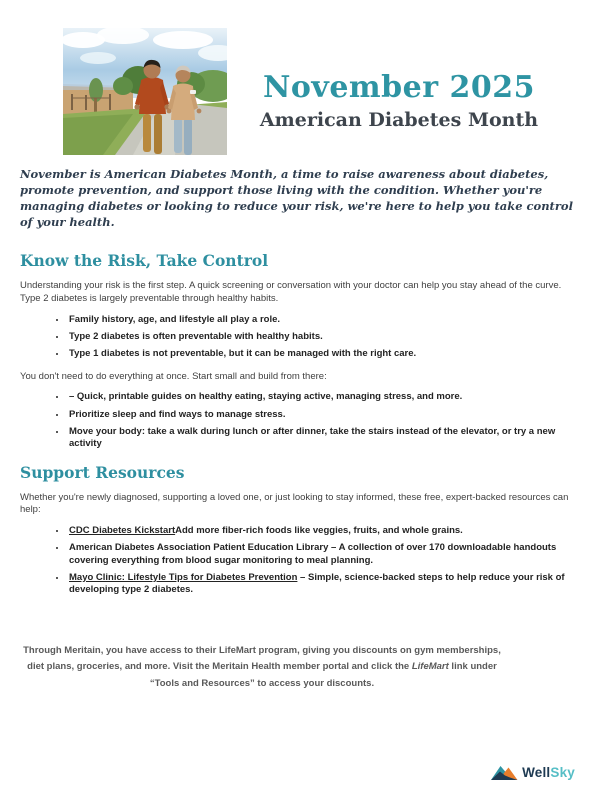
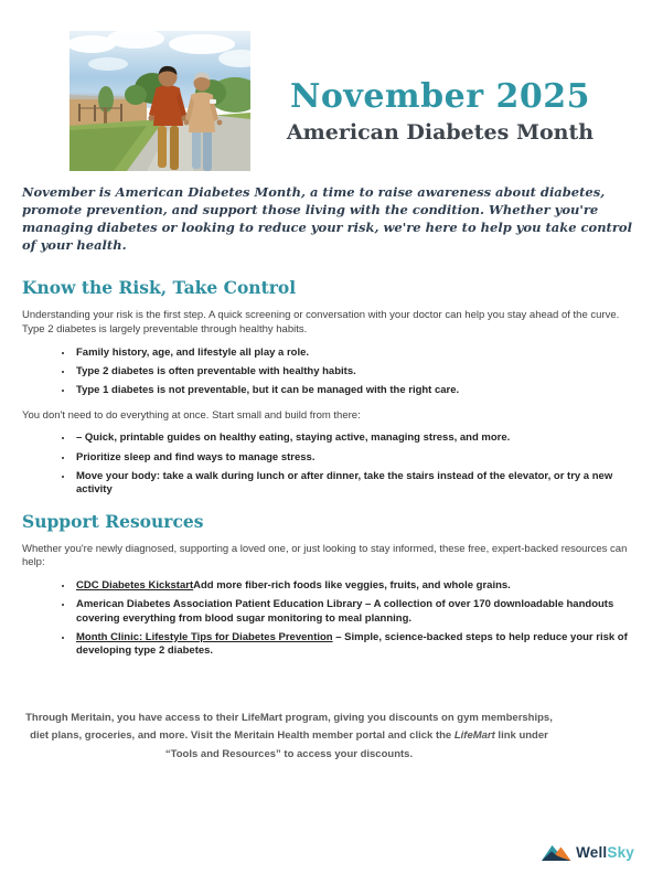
  November 2025
  American Diabetes Month
  November is American Diabetes Month, a time to raise awareness about diabetes, promote prevention, and support those living with the condition. Whether you're managing diabetes or looking to reduce your risk, we're here to help you take control of your health.
  Know the Risk, Take Control
  Understanding your risk is the first step. A quick screening or conversation with your doctor can help you stay ahead of the curve. Type 2 diabetes is largely preventable through healthy habits.
  Family history, age, and lifestyle all play a role.
  Type 2 diabetes is often preventable with healthy habits.
  Type 1 diabetes is not preventable, but it can be managed with the right care.
  You don't need to do everything at once. Start small and build from there:
  – Quick, printable guides on healthy eating, staying active, managing stress, and more.
  Prioritize sleep and find ways to manage stress.
  Move your body: take a walk during lunch or after dinner, take the stairs instead of the elevator, or try a new activity
  Support Resources
  Whether you're newly diagnosed, supporting a loved one, or just looking to stay informed, these free, expert-backed resources can help:
  CDC Diabetes KickstartAdd more fiber-rich foods like veggies, fruits, and whole grains.
  American Diabetes Association Patient Education Library – A collection of over 170 downloadable handouts covering everything from blood sugar monitoring to meal planning.
- Mayo Clinic: Lifestyle Tips for Diabetes Prevention – Simple, science-backed steps to help reduce your risk of developing type 2 diabetes.
+ Month Clinic: Lifestyle Tips for Diabetes Prevention – Simple, science-backed steps to help reduce your risk of developing type 2 diabetes.
  Through Meritain, you have access to their LifeMart program, giving you discounts on gym memberships, diet plans, groceries, and more. Visit the Meritain Health member portal and click the LifeMart link under “Tools and Resources” to access your discounts.
  WellSky
